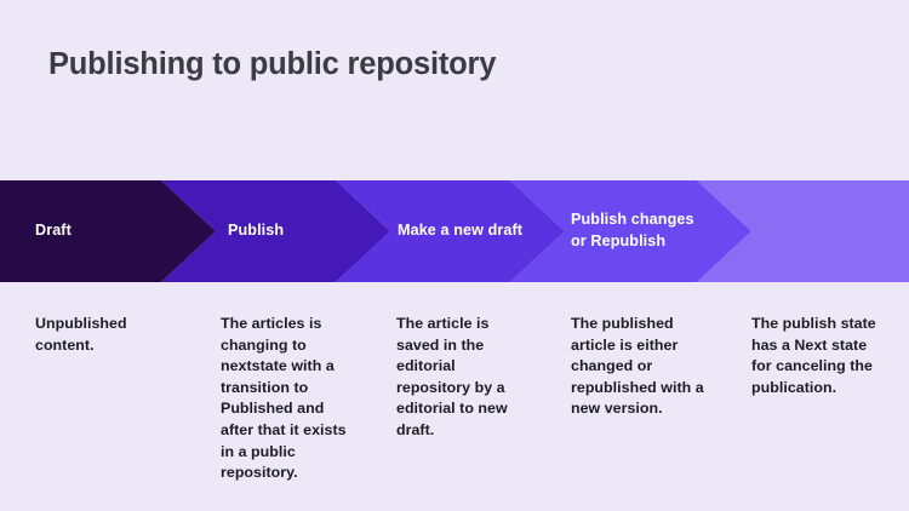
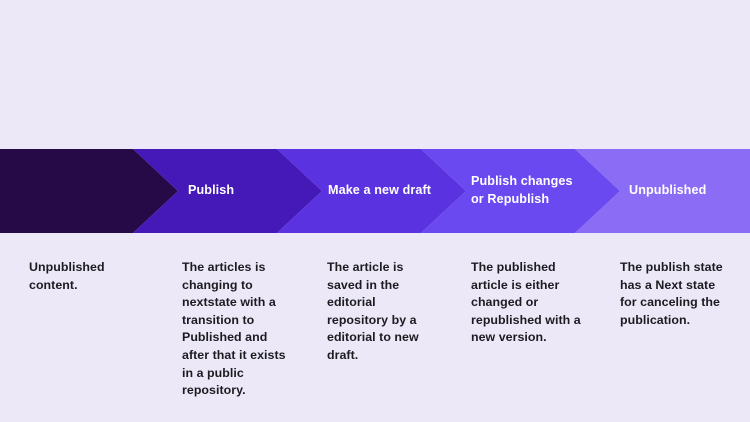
- Publishing to public repository
- Draft
  Publish
  Make a new draft
  Publish changes or Republish
+ Unpublished
  Unpublished content.
  The articles is changing to nextstate with a transition to Published and after that it exists in a public repository.
  The article is saved in the editorial repository by a editorial to new draft.
  The published article is either changed or republished with a new version.
  The publish state has a Next state for canceling the publication.
